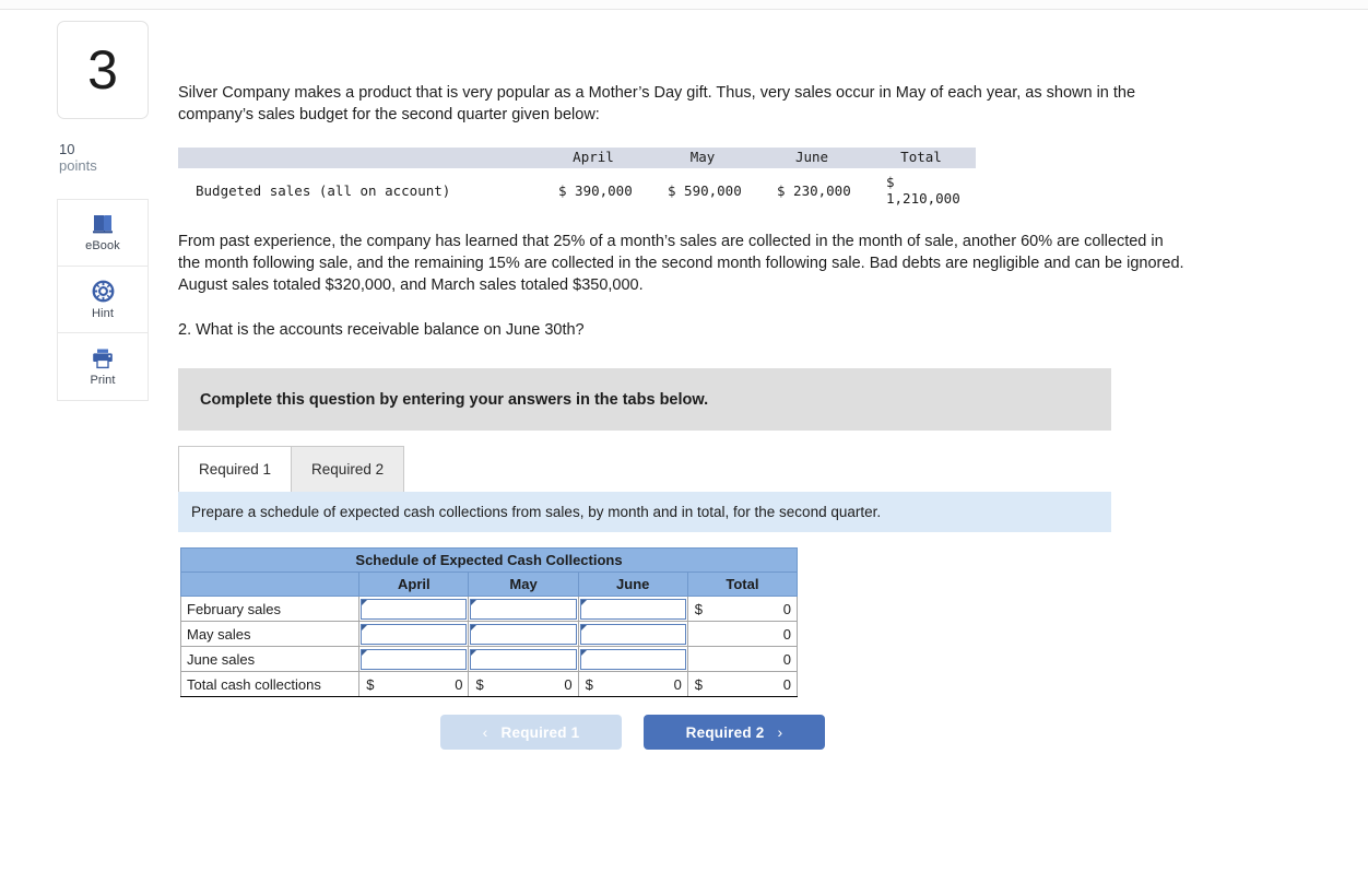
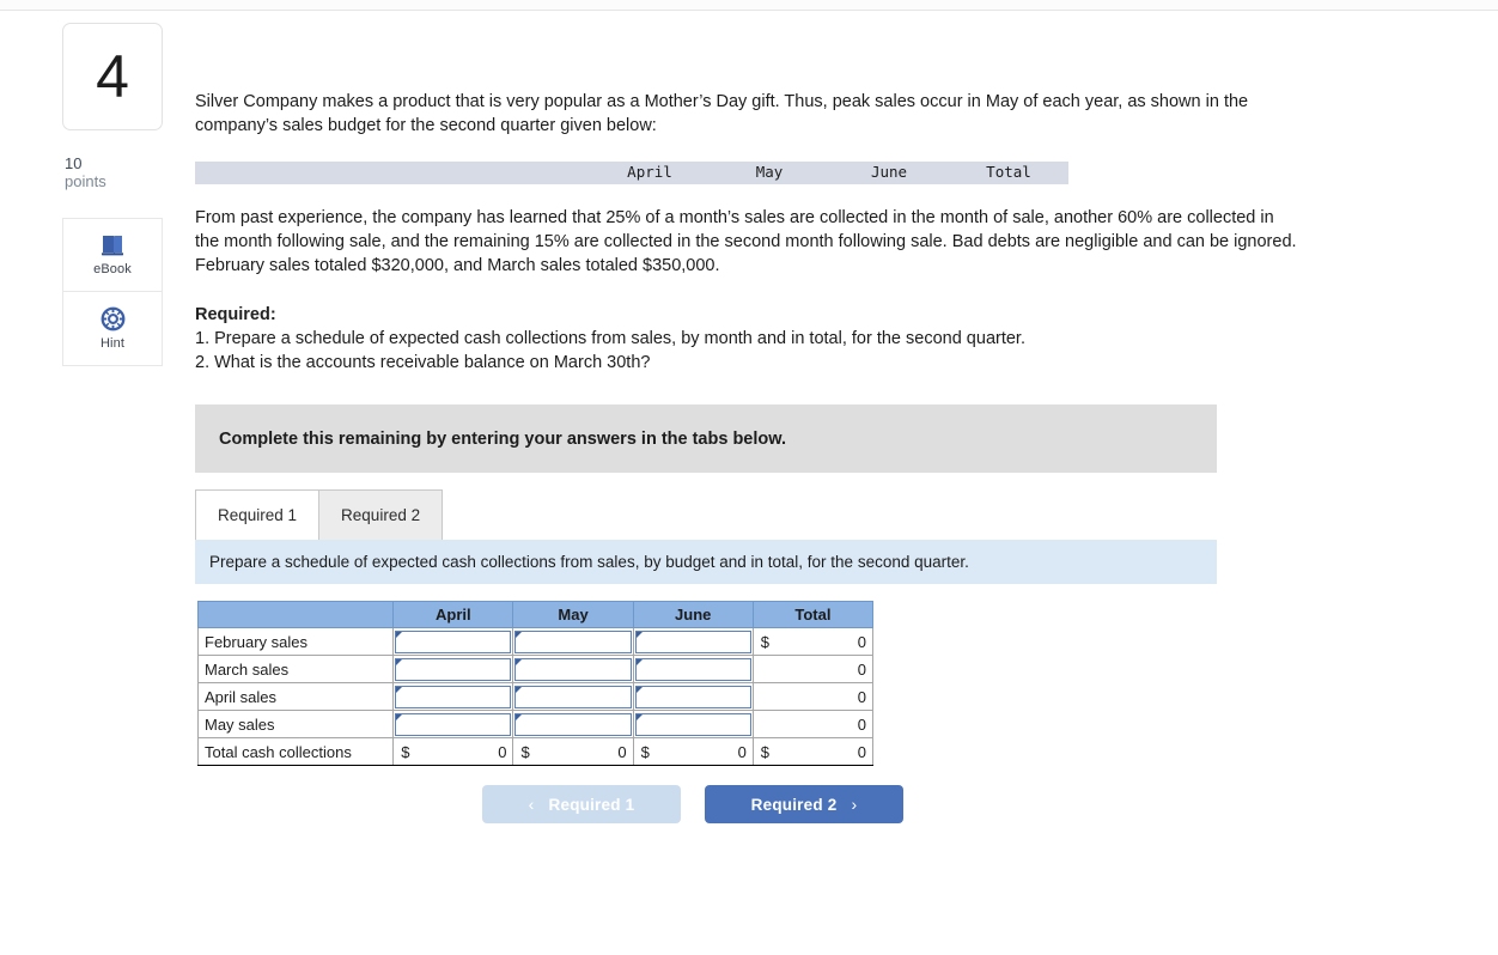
- 3
+ 4
  10
  points
  eBook
  Hint
- Print
- Silver Company makes a product that is very popular as a Mother’s Day gift. Thus, very sales occur in May of each year, as shown in the company’s sales budget for the second quarter given below:
+ Silver Company makes a product that is very popular as a Mother’s Day gift. Thus, peak sales occur in May of each year, as shown in the company’s sales budget for the second quarter given below:
  	April	May	June	Total
- Budgeted sales (all on account)	$ 390,000	$ 590,000	$ 230,000	$ 1,210,000
- From past experience, the company has learned that 25% of a month’s sales are collected in the month of sale, another 60% are collected in the month following sale, and the remaining 15% are collected in the second month following sale. Bad debts are negligible and can be ignored. August sales totaled $320,000, and March sales totaled $350,000.
+ From past experience, the company has learned that 25% of a month’s sales are collected in the month of sale, another 60% are collected in the month following sale, and the remaining 15% are collected in the second month following sale. Bad debts are negligible and can be ignored. February sales totaled $320,000, and March sales totaled $350,000.
+ Required:
+ 1. Prepare a schedule of expected cash collections from sales, by month and in total, for the second quarter.
- 2. What is the accounts receivable balance on June 30th?
+ 2. What is the accounts receivable balance on March 30th?
- Complete this question by entering your answers in the tabs below.
+ Complete this remaining by entering your answers in the tabs below.
  Required 1
  Required 2
- Prepare a schedule of expected cash collections from sales, by month and in total, for the second quarter.
+ Prepare a schedule of expected cash collections from sales, by budget and in total, for the second quarter.
- Schedule of Expected Cash Collections
  	April	May	June	Total
  February sales				$ 0
+ March sales				0
+ April sales				0
  May sales				0
- June sales				0
  Total cash collections	$ 0	$ 0	$ 0	$ 0
  ‹
  Required 1
  Required 2
  ›
